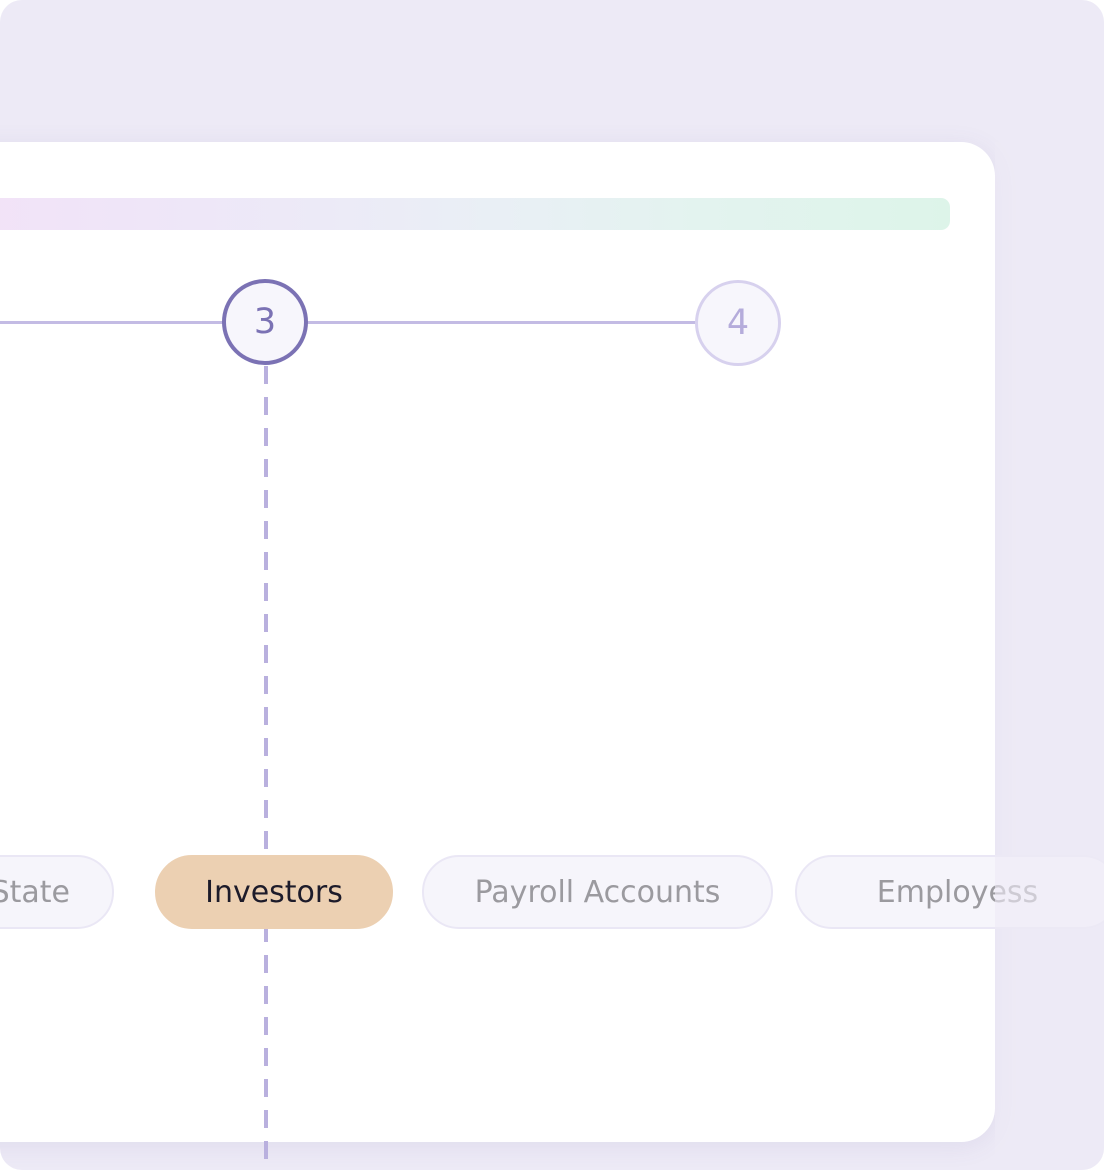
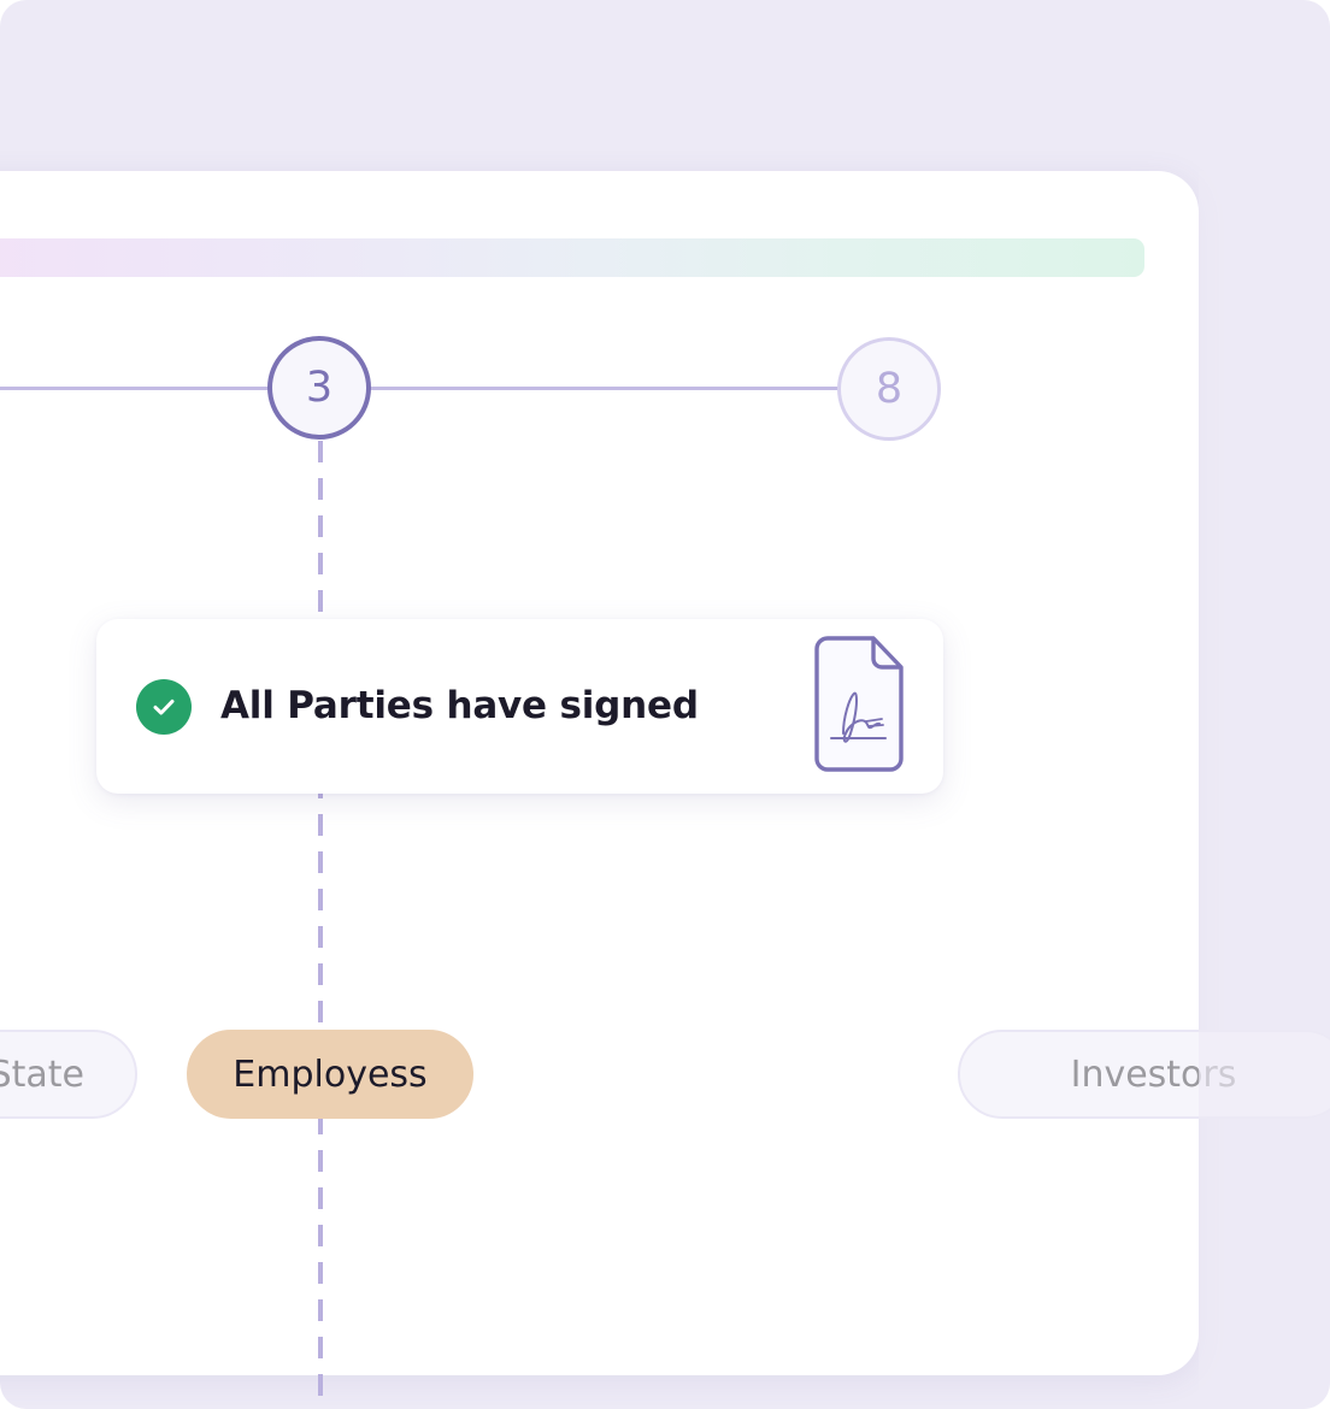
  3
- 4
+ 8
+ All Parties have signed
  State
- Investors
+ Employess
- Payroll Accounts
- Employess
+ Investors
